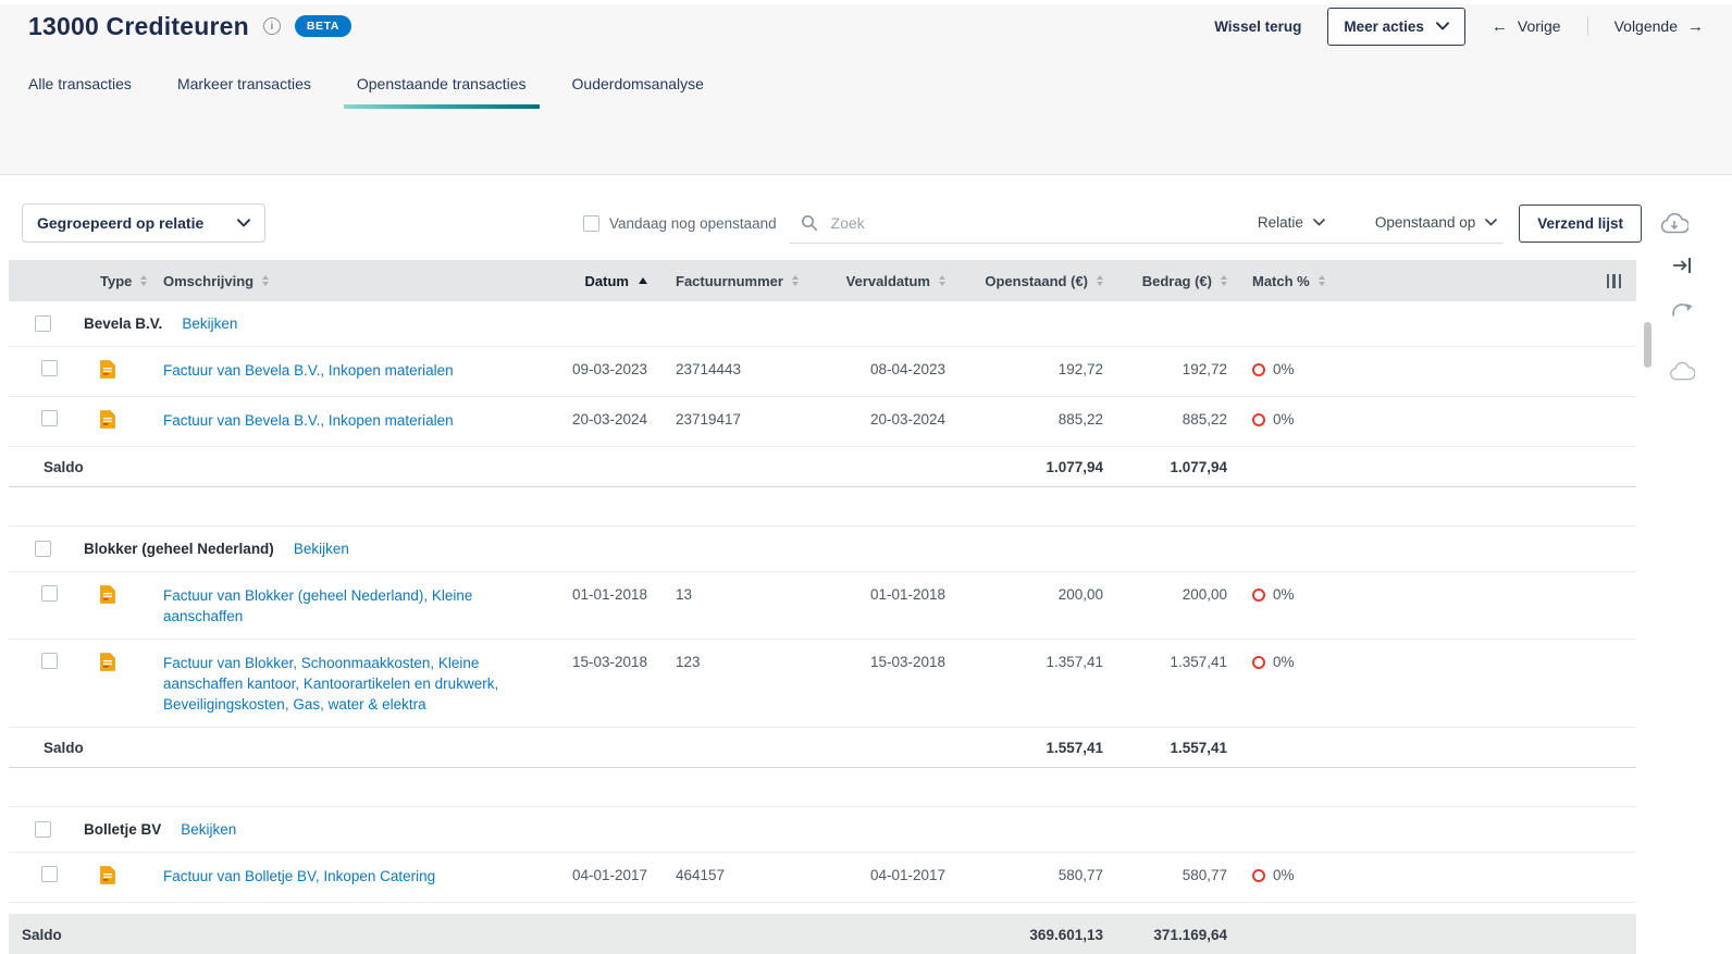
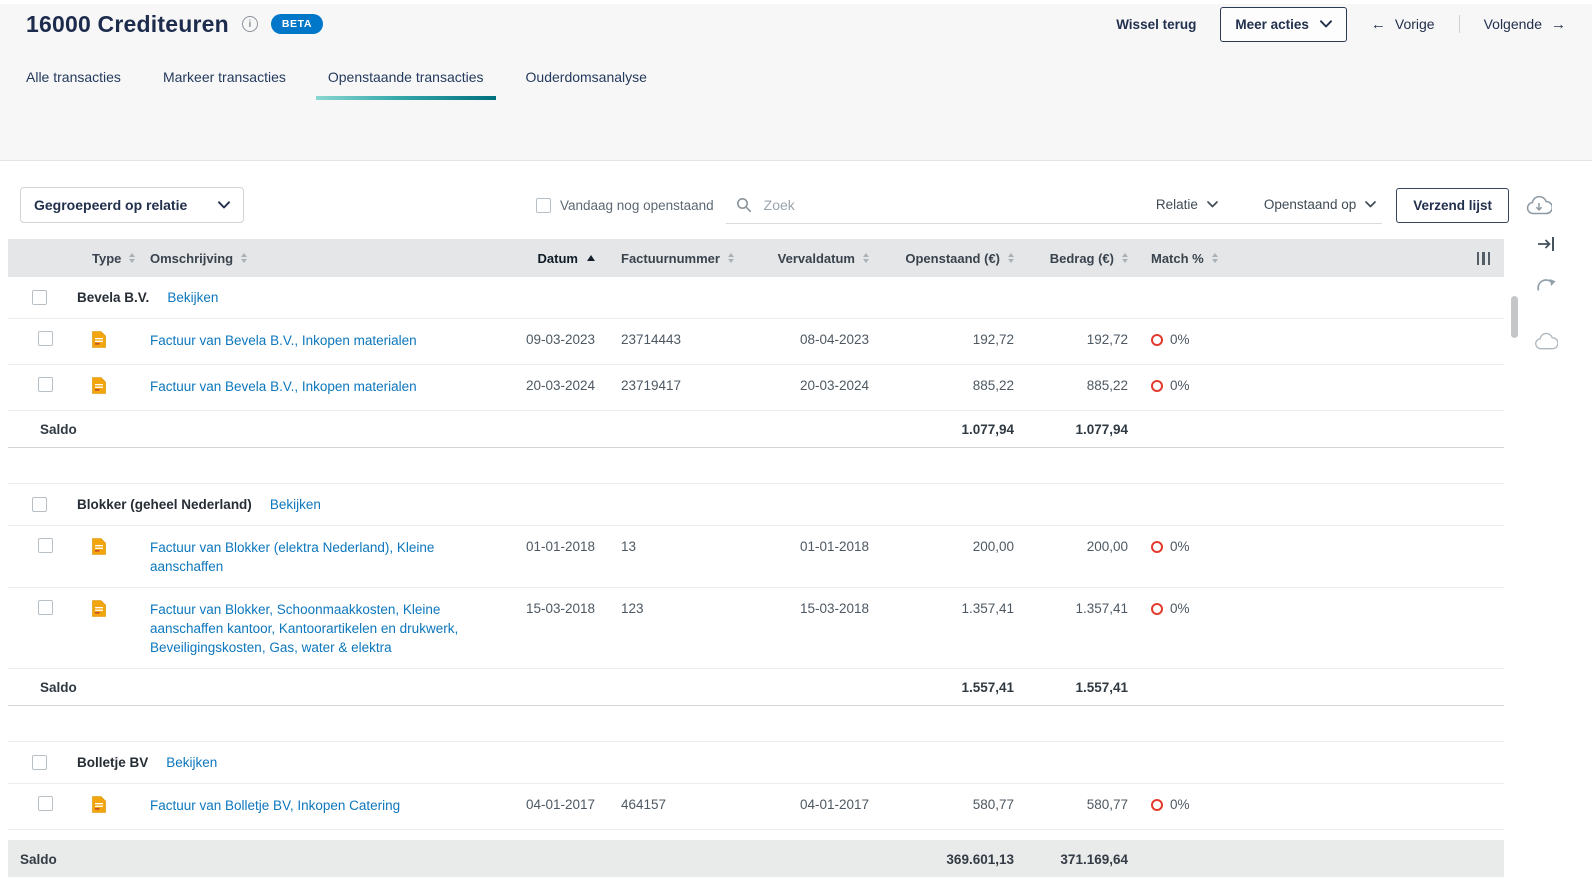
- 13000 Crediteuren
+ 16000 Crediteuren
  i
  BETA
  Wissel terug
  Meer acties
  ←
  Vorige
  Volgende
  →
  Alle transacties
  Markeer transacties
  Openstaande transacties
  Ouderdomsanalyse
  Gegroepeerd op relatie
  Vandaag nog openstaand
  Zoek
  Relatie
  Openstaand op
  Verzend lijst
  Type
  Omschrijving
  Datum
  Factuurnummer
  Vervaldatum
  Openstaand (€)
  Bedrag (€)
  Match %
  Bevela B.V.
  Bekijken
  Factuur van Bevela B.V., Inkopen materialen
  09-03-2023
  23714443
  08-04-2023
  192,72
  192,72
  0%
  Factuur van Bevela B.V., Inkopen materialen
  20-03-2024
  23719417
  20-03-2024
  885,22
  885,22
  0%
  Saldo
  1.077,94
  1.077,94
  Blokker (geheel Nederland)
  Bekijken
- Factuur van Blokker (geheel Nederland), Kleine aanschaffen
+ Factuur van Blokker (elektra Nederland), Kleine aanschaffen
  01-01-2018
  13
  01-01-2018
  200,00
  200,00
  0%
  Factuur van Blokker, Schoonmaakkosten, Kleine aanschaffen kantoor, Kantoorartikelen en drukwerk, Beveiligingskosten, Gas, water & elektra
  15-03-2018
  123
  15-03-2018
  1.357,41
  1.357,41
  0%
  Saldo
  1.557,41
  1.557,41
  Bolletje BV
  Bekijken
  Factuur van Bolletje BV, Inkopen Catering
  04-01-2017
  464157
  04-01-2017
  580,77
  580,77
  0%
  Saldo
  369.601,13
  371.169,64
